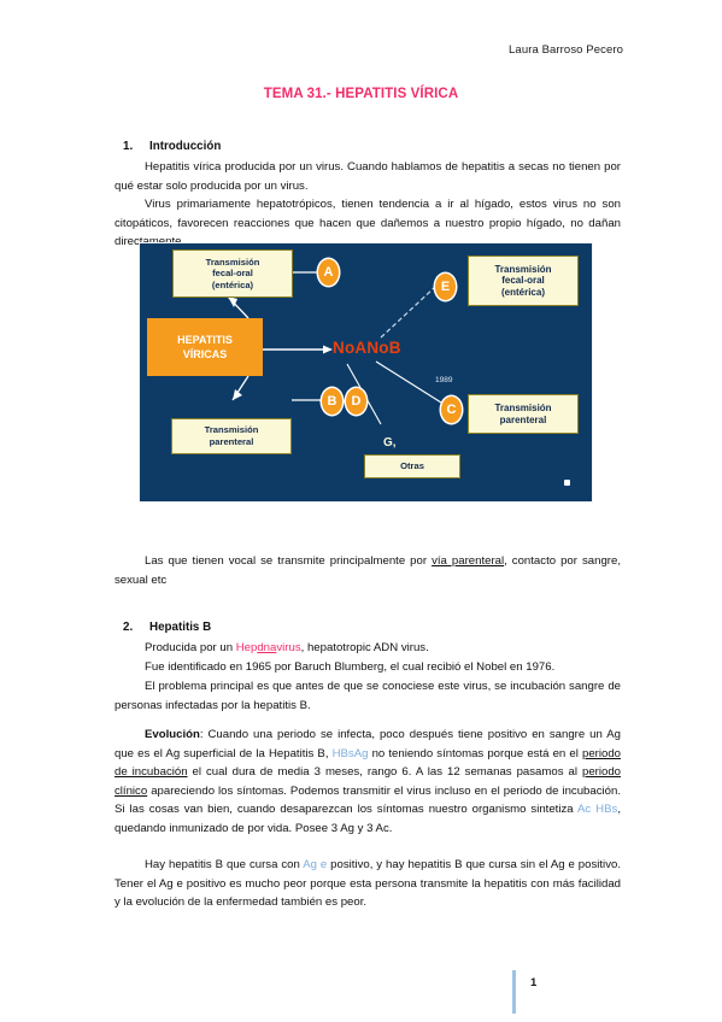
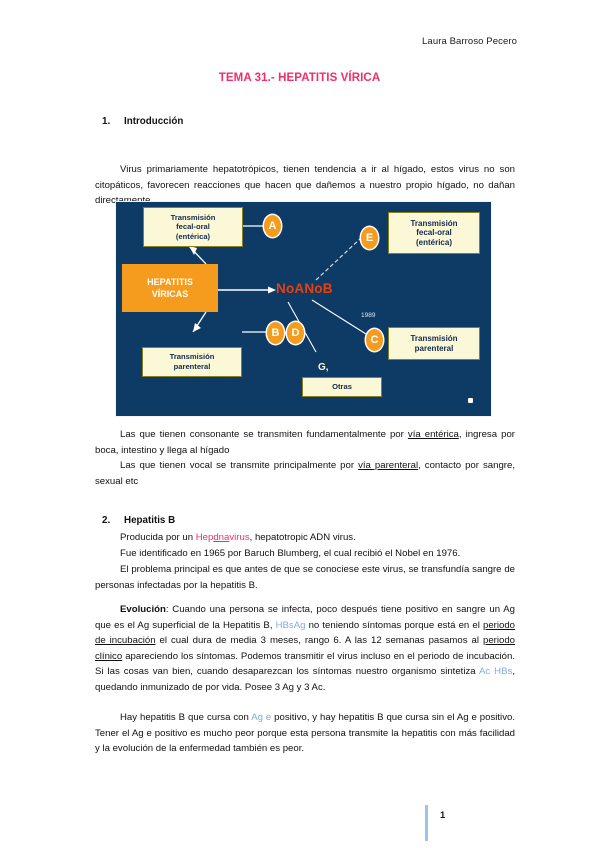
  Laura Barroso Pecero
  TEMA 31.- HEPATITIS VÍRICA
  1. Introducción
- Hepatitis vírica producida por un virus. Cuando hablamos de hepatitis a secas no tienen por qué estar solo producida por un virus.
  Virus primariamente hepatotrópicos, tienen tendencia a ir al hígado, estos virus no son citopáticos, favorecen reacciones que hacen que dañemos a nuestro propio hígado, no dañan direc
  Transmisión
  fecal-oral
  (entérica)
  HEPATITIS
  VÍRICAS
  Transmisión
  parenteral
  A
  E
  B
  D
  C
  NoANoB
  Transmisión
  fecal-oral
  (entérica)
  Transmisión
  parenteral
  G,
  Otras
+ Las que tienen consonante se transmiten fundamentalmente por vía entérica, ingresa por boca, intestino y llega al hígado
  Las que tienen vocal se transmite principalmente por vía parenteral, contacto por sangre, sexual etc
  2. Hepatitis B
  Producida por un Hepdnavirus, hepatotropic ADN virus.
  Fue identificado en 1965 por Baruch Blumberg, el cual recibió el Nobel en 1976.
- El problema principal es que antes de que se conociese este virus, se incubación sangre de personas infectadas por la hepatitis B.
+ El problema principal es que antes de que se conociese este virus, se transfundía sangre de personas infectadas por la hepatitis B.
- Evolución: Cuando una periodo se infecta, poco después tiene positivo en sangre un Ag que es el Ag superficial de la Hepatitis B, HBsAg no teniendo síntomas porque está en el periodo de incubación el cual dura de media 3 meses, rango 6. A las 12 semanas pasamos al periodo clínico apareciendo los síntomas. Podemos transmitir el virus incluso en el periodo de incubación. Si las cosas van bien, cuando desaparezcan los síntomas nuestro organismo sintetiza Ac HBs, quedando inmunizado de por vida. Posee 3 Ag y 3 Ac.
+ Evolución: Cuando una persona se infecta, poco después tiene positivo en sangre un Ag que es el Ag superficial de la Hepatitis B, HBsAg no teniendo síntomas porque está en el periodo de incubación el cual dura de media 3 meses, rango 6. A las 12 semanas pasamos al periodo clínico apareciendo los síntomas. Podemos transmitir el virus incluso en el periodo de incubación. Si las cosas van bien, cuando desaparezcan los síntomas nuestro organismo sintetiza Ac HBs, quedando inmunizado de por vida. Posee 3 Ag y 3 Ac.
  Hay hepatitis B que cursa con Ag e positivo, y hay hepatitis B que cursa sin el Ag e positivo. Tener el Ag e positivo es mucho peor porque esta persona transmite la hepatitis con más facilidad y la evolución de la enfermedad también es peor.
  1
